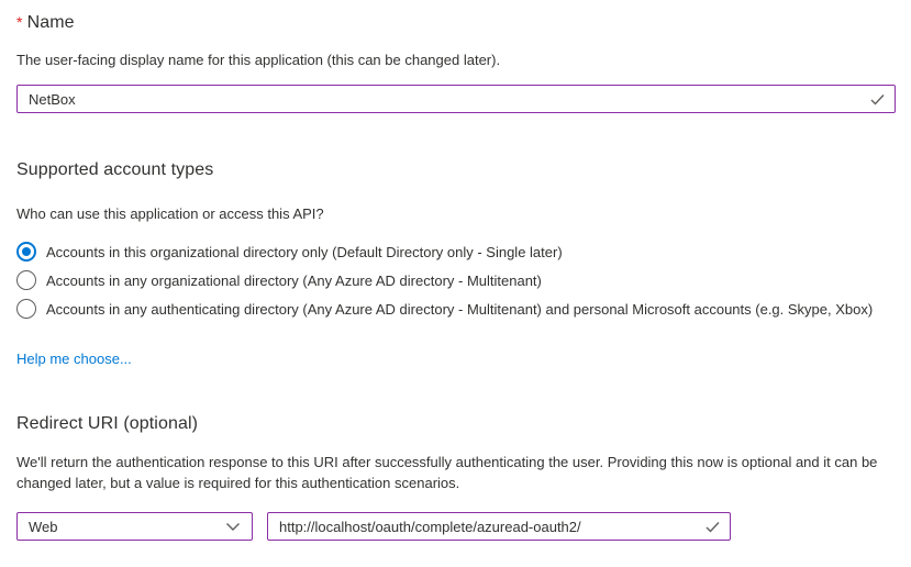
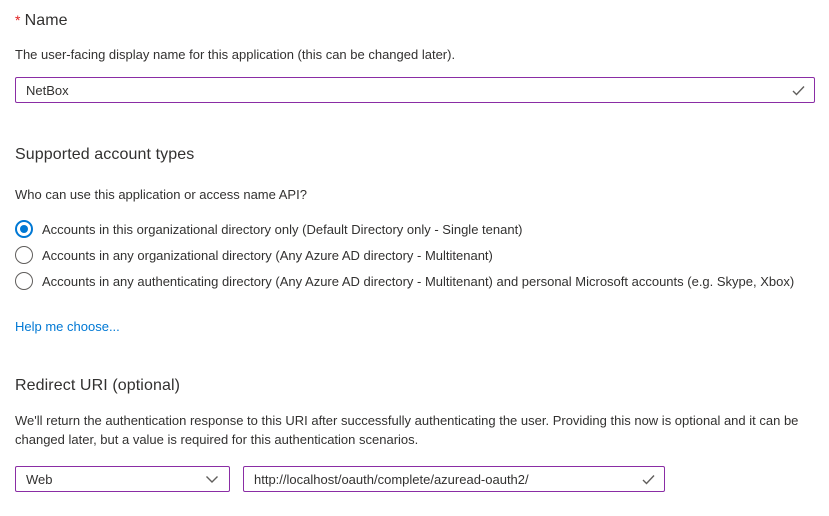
  * Name
  The user-facing display name for this application (this can be changed later).
  NetBox
  Supported account types
- Who can use this application or access this API?
+ Who can use this application or access name API?
- Accounts in this organizational directory only (Default Directory only - Single later)
+ Accounts in this organizational directory only (Default Directory only - Single tenant)
  Accounts in any organizational directory (Any Azure AD directory - Multitenant)
  Accounts in any authenticating directory (Any Azure AD directory - Multitenant) and personal Microsoft accounts (e.g. Skype, Xbox)
  Help me choose...
  Redirect URI (optional)
  We'll return the authentication response to this URI after successfully authenticating the user. Providing this now is optional and it can be changed later, but a value is required for this authentication scenarios.
  Web
  http://localhost/oauth/complete/azuread-oauth2/
